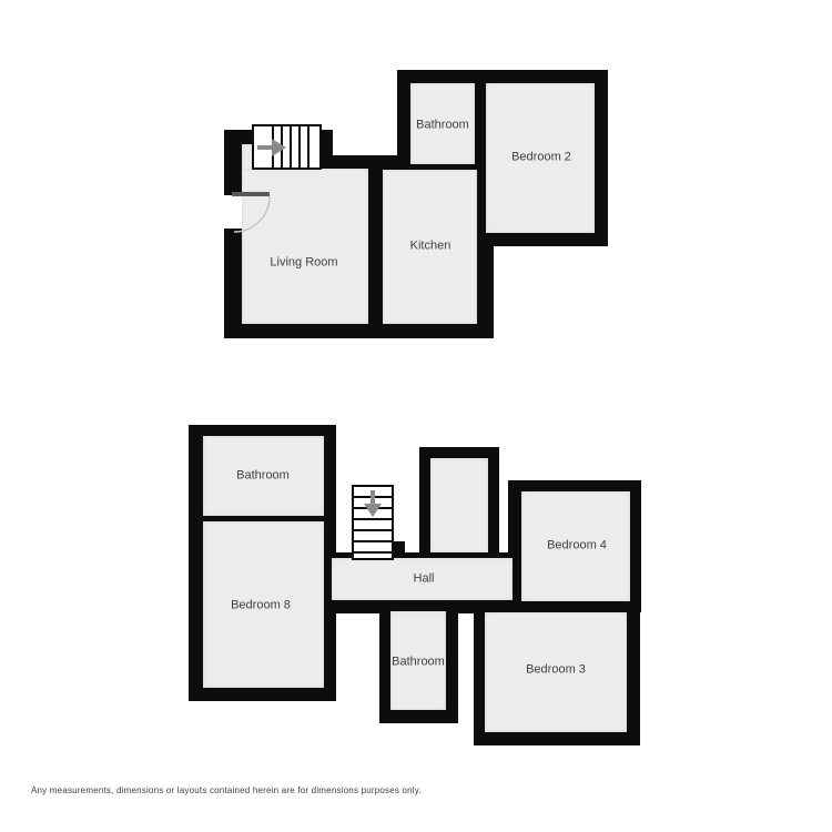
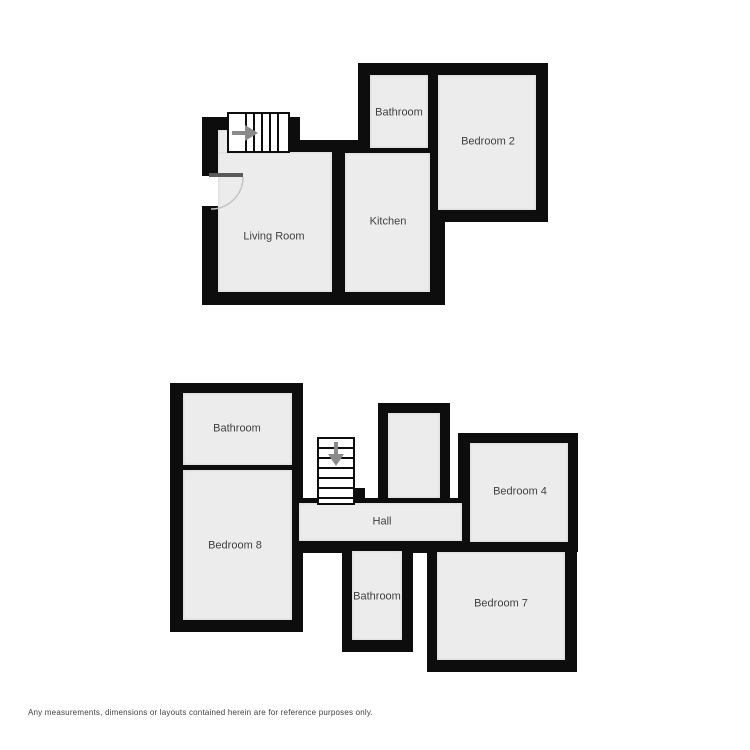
  Living Room
  Kitchen
  Bathroom
  Bedroom 2
  Bathroom
  Bedroom 8
  Hall
  Bedroom 4
  Bathroom
- Bedroom 3
+ Bedroom 7
- Any measurements, dimensions or layouts contained herein are for dimensions purposes only.
+ Any measurements, dimensions or layouts contained herein are for reference purposes only.
